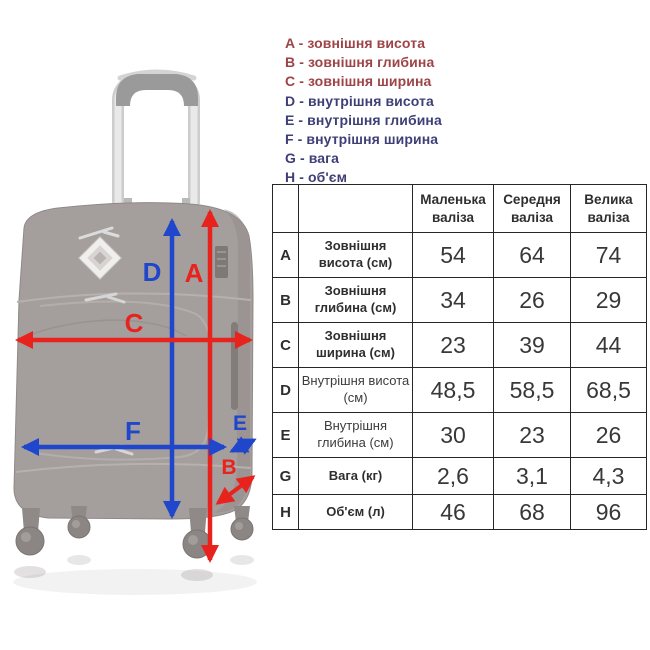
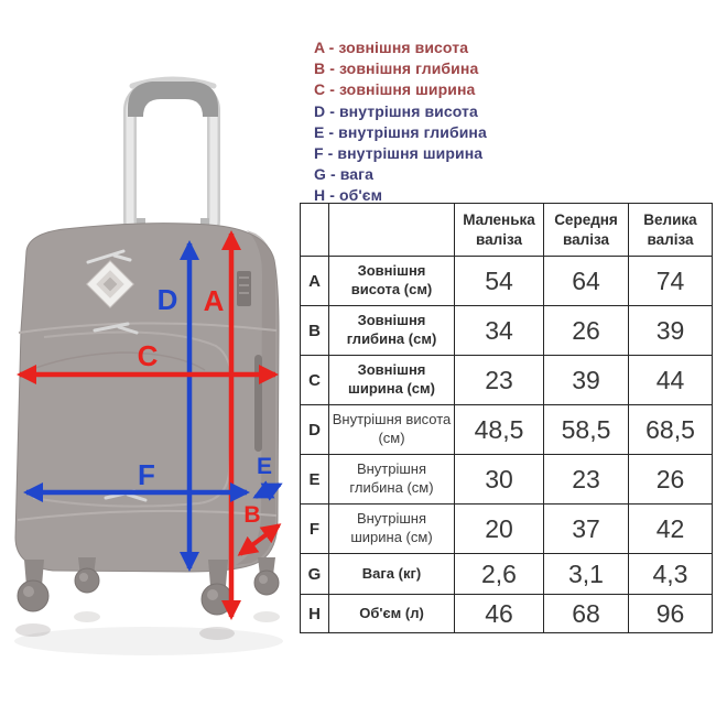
  D
  A
  C
  F
  E
  B
  A - зовнішня висота
  B - зовнішня глибина
  C - зовнішня ширина
  D - внутрішня висота
  E - внутрішня глибина
  F - внутрішня ширина
  G - вага
  H - об'єм
  		Маленька валіза	Середня валіза	Велика валіза
  A	Зовнішня висота (см)	54	64	74
- B	Зовнішня глибина (см)	34	26	29
+ B	Зовнішня глибина (см)	34	26	39
  C	Зовнішня ширина (см)	23	39	44
  D	Внутрішня висота (см)	48,5	58,5	68,5
  E	Внутрішня глибина (см)	30	23	26
+ F	Внутрішня ширина (см)	20	37	42
  G	Вага (кг)	2,6	3,1	4,3
  H	Об'єм (л)	46	68	96
